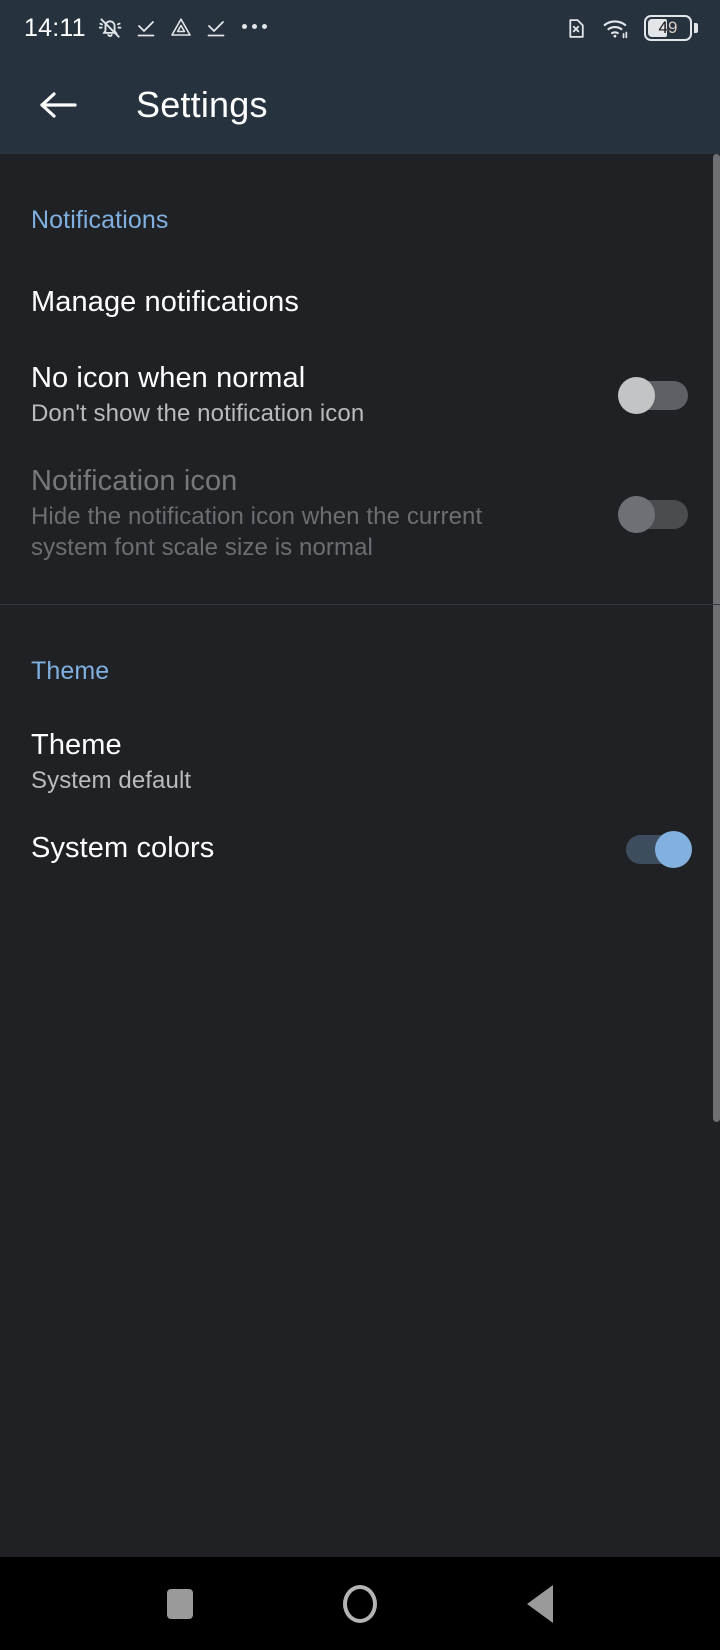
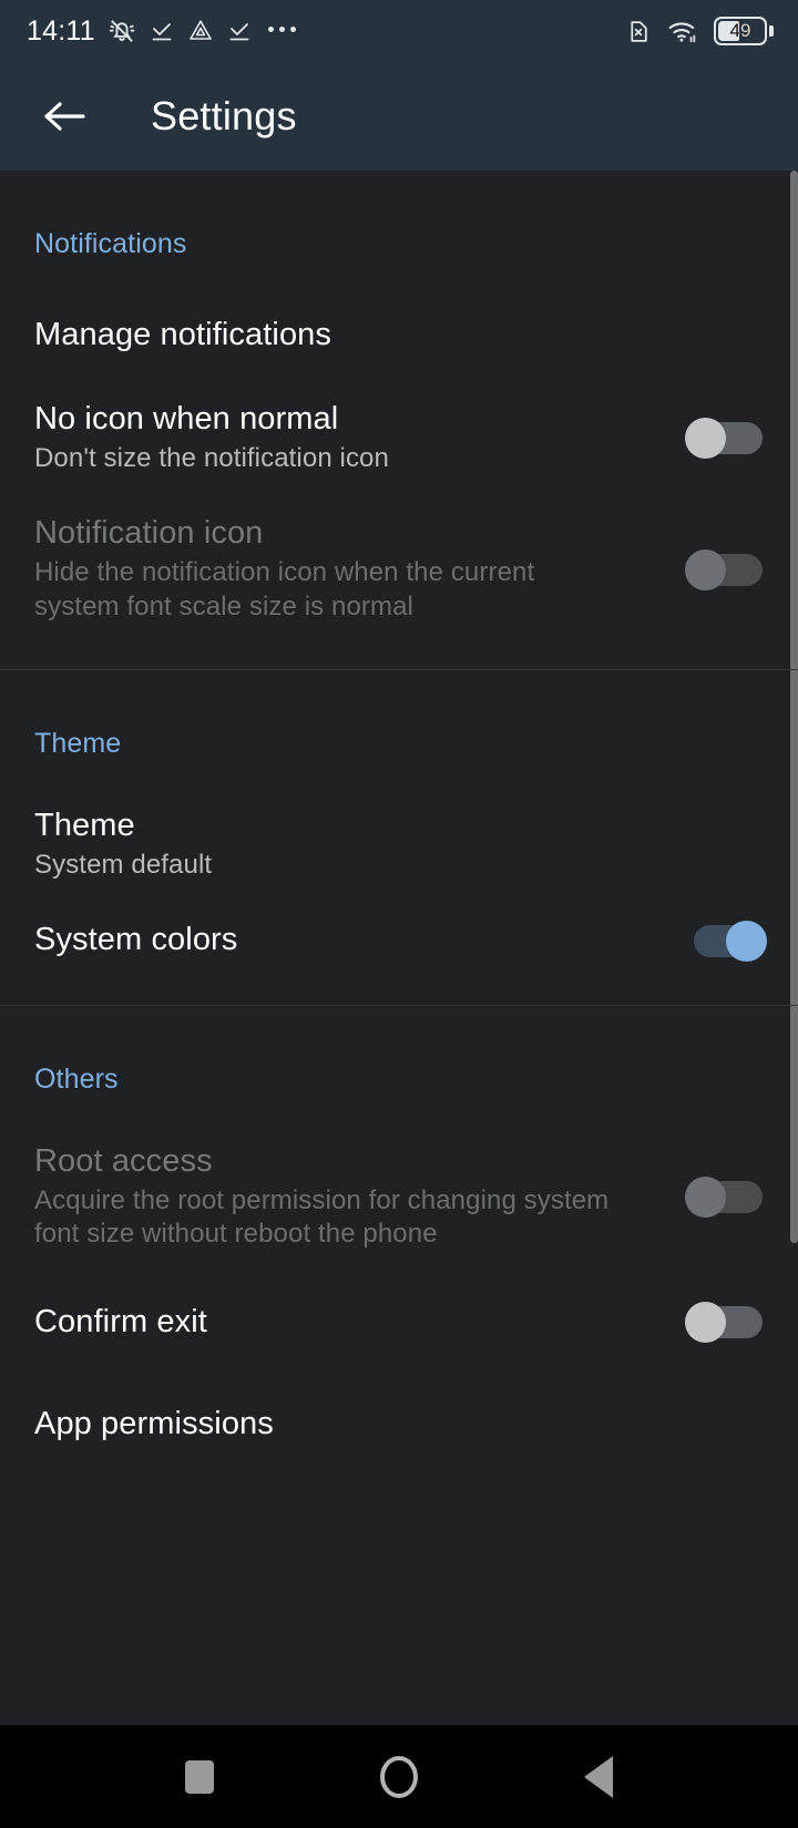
  14:11
  49
  Settings
  Notifications
  Manage notifications
  No icon when normal
- Don't show the notification icon
+ Don't size the notification icon
  Notification icon
  Hide the notification icon when the current system font scale size is normal
  Theme
  Theme
  System default
  System colors
+ Others
+ Root access
+ Acquire the root permission for changing system font size without reboot the phone
+ Confirm exit
+ App permissions
